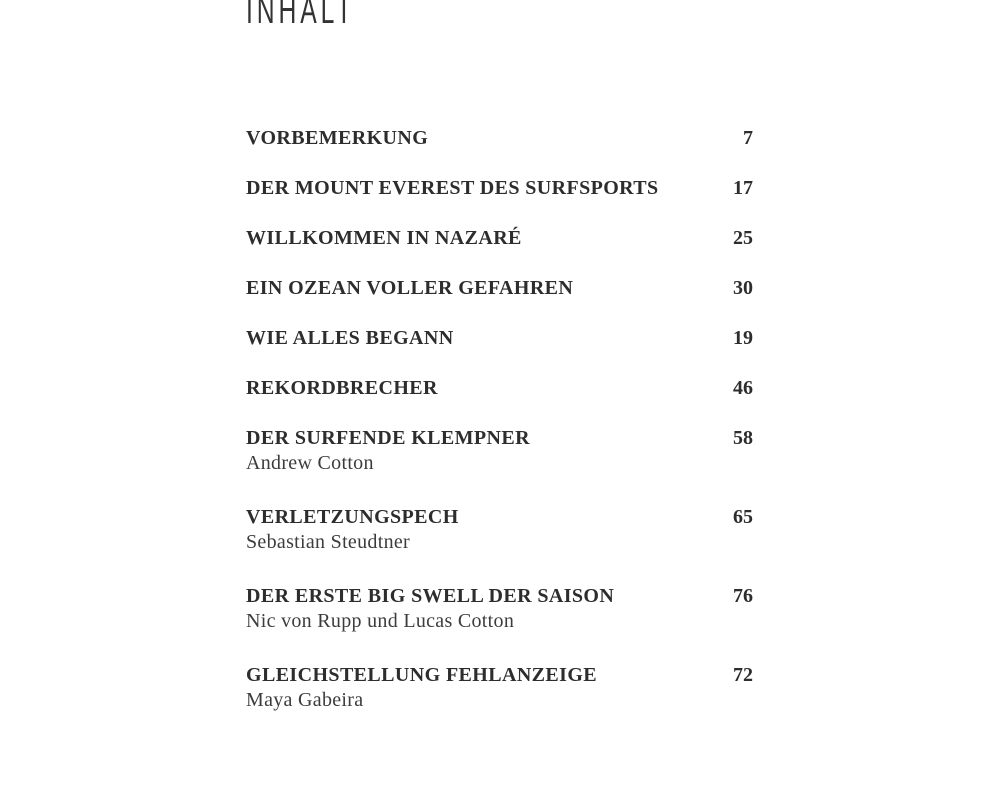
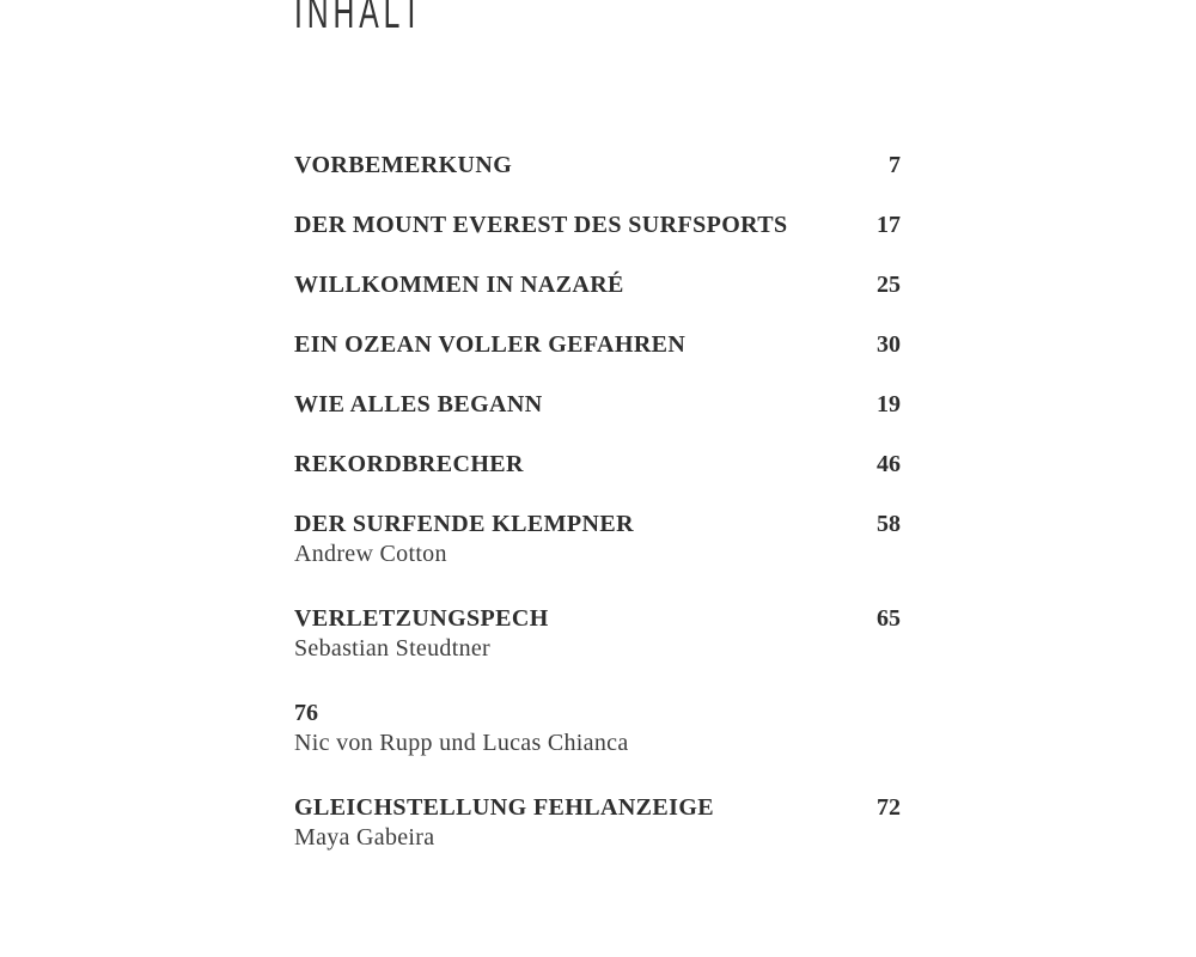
  INHALT
  VORBEMERKUNG
  7
  DER MOUNT EVEREST DES SURFSPORTS
  17
  WILLKOMMEN IN NAZARÉ
  25
  EIN OZEAN VOLLER GEFAHREN
  30
  WIE ALLES BEGANN
  19
  REKORDBRECHER
  46
  DER SURFENDE KLEMPNER
  58
  Andrew Cotton
  VERLETZUNGSPECH
  65
  Sebastian Steudtner
- DER ERSTE BIG SWELL DER SAISON
  76
- Nic von Rupp und Lucas Cotton
+ Nic von Rupp und Lucas Chianca
  GLEICHSTELLUNG FEHLANZEIGE
  72
  Maya Gabeira
